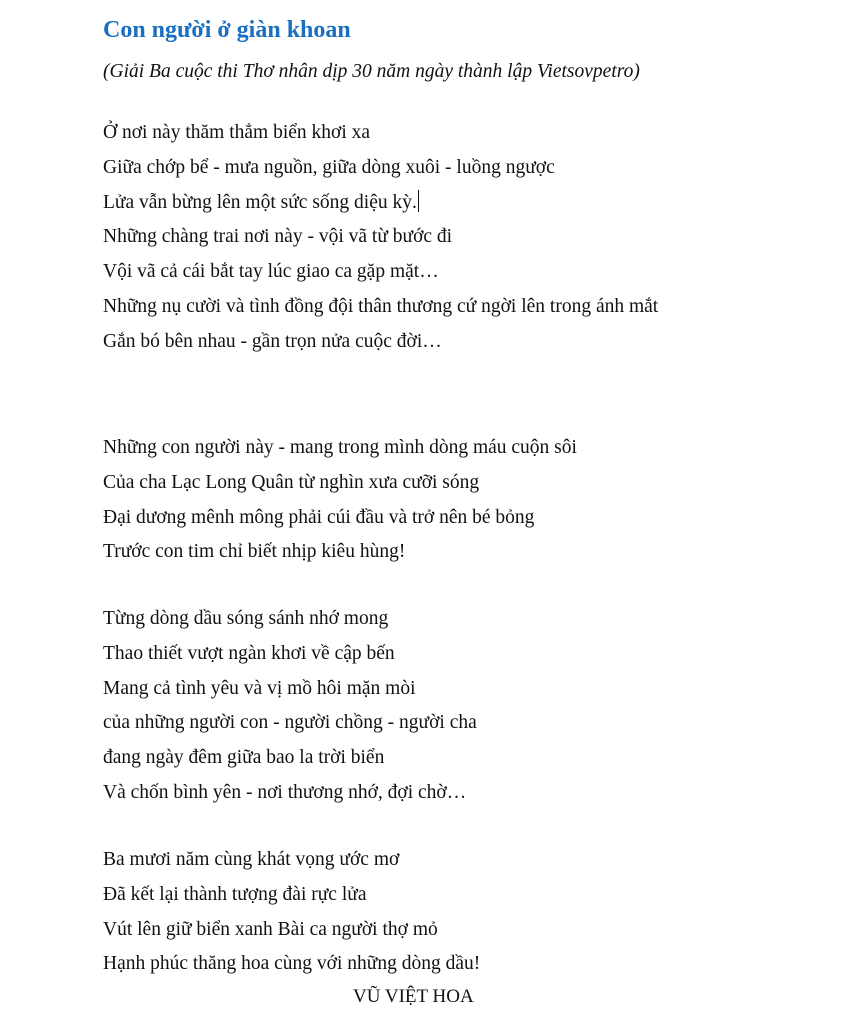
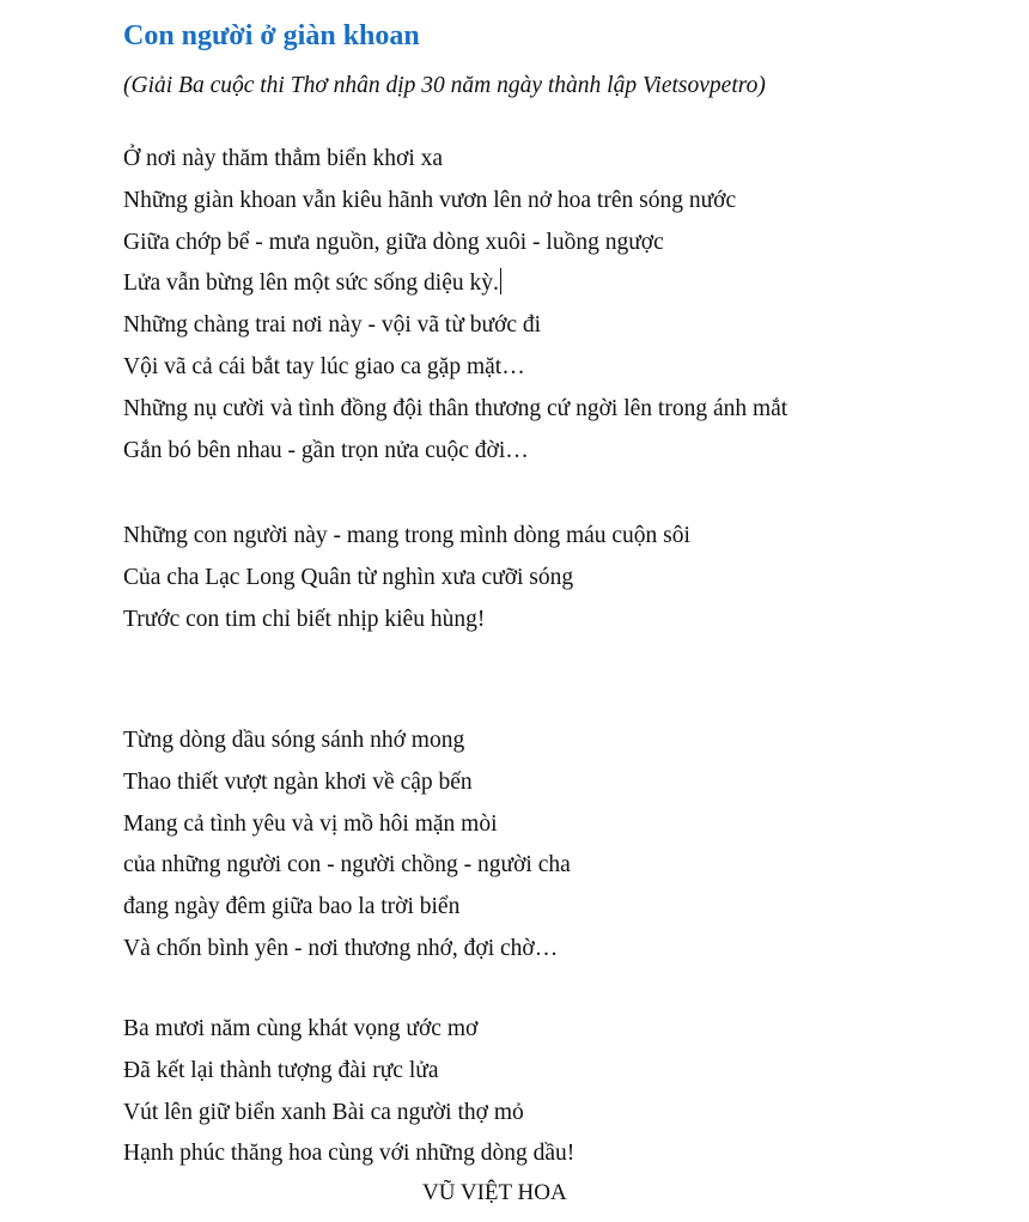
  Con người ở giàn khoan
  (Giải Ba cuộc thi Thơ nhân dịp 30 năm ngày thành lập Vietsovpetro)
  Ở nơi này thăm thẳm biển khơi xa
+ Những giàn khoan vẫn kiêu hãnh vươn lên nở hoa trên sóng nước
  Giữa chớp bể - mưa nguồn, giữa dòng xuôi - luồng ngược
  Lửa vẫn bừng lên một sức sống diệu kỳ.
  Những chàng trai nơi này - vội vã từ bước đi
  Vội vã cả cái bắt tay lúc giao ca gặp mặt…
  Những nụ cười và tình đồng đội thân thương cứ ngời lên trong ánh mắt
  Gắn bó bên nhau - gần trọn nửa cuộc đời…
  Những con người này - mang trong mình dòng máu cuộn sôi
  Của cha Lạc Long Quân từ nghìn xưa cưỡi sóng
- Đại dương mênh mông phải cúi đầu và trở nên bé bỏng
  Trước con tim chỉ biết nhịp kiêu hùng!
  Từng dòng dầu sóng sánh nhớ mong
  Thao thiết vượt ngàn khơi về cập bến
  Mang cả tình yêu và vị mồ hôi mặn mòi
  của những người con - người chồng - người cha
  đang ngày đêm giữa bao la trời biển
  Và chốn bình yên - nơi thương nhớ, đợi chờ…
  Ba mươi năm cùng khát vọng ước mơ
  Đã kết lại thành tượng đài rực lửa
  Vút lên giữ biển xanh Bài ca người thợ mỏ
  Hạnh phúc thăng hoa cùng với những dòng dầu!
  VŨ VIỆT HOA
